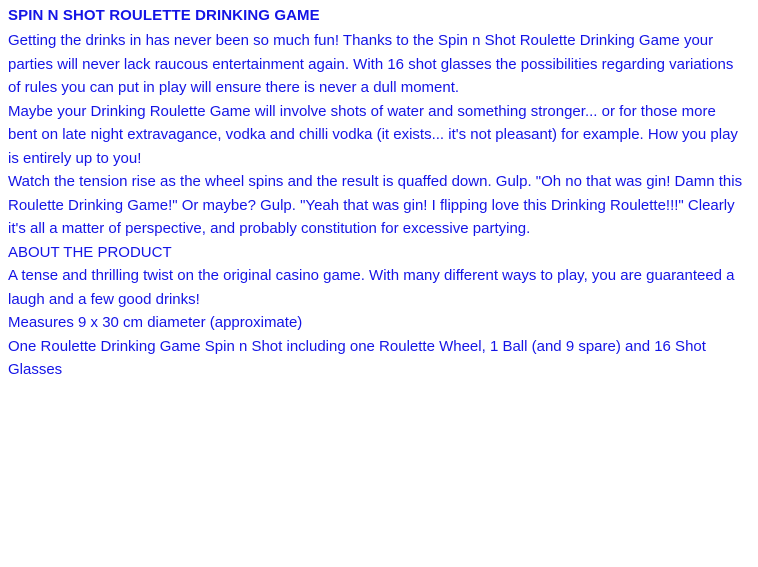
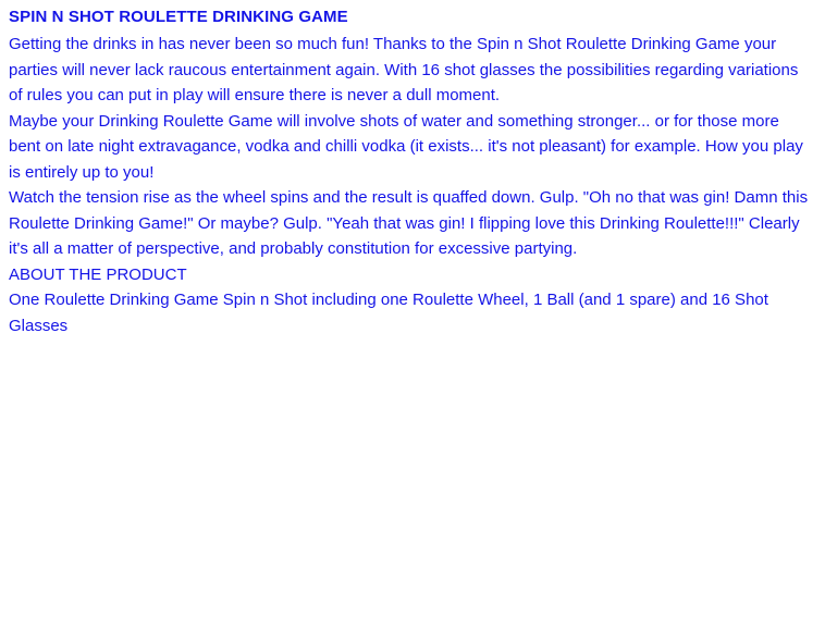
  SPIN N SHOT ROULETTE DRINKING GAME
  Getting the drinks in has never been so much fun! Thanks to the Spin n Shot Roulette Drinking Game your parties will never lack raucous entertainment again. With 16 shot glasses the possibilities regarding variations of rules you can put in play will ensure there is never a dull moment.
  Maybe your Drinking Roulette Game will involve shots of water and something stronger... or for those more bent on late night extravagance, vodka and chilli vodka (it exists... it's not pleasant) for example. How you play is entirely up to you!
  Watch the tension rise as the wheel spins and the result is quaffed down. Gulp. "Oh no that was gin! Damn this Roulette Drinking Game!" Or maybe? Gulp. "Yeah that was gin! I flipping love this Drinking Roulette!!!" Clearly it's all a matter of perspective, and probably constitution for excessive partying.
  ABOUT THE PRODUCT
- A tense and thrilling twist on the original casino game. With many different ways to play, you are guaranteed a laugh and a few good drinks!
- Measures 9 x 30 cm diameter (approximate)
- One Roulette Drinking Game Spin n Shot including one Roulette Wheel, 1 Ball (and 9 spare) and 16 Shot Glasses
+ One Roulette Drinking Game Spin n Shot including one Roulette Wheel, 1 Ball (and 1 spare) and 16 Shot Glasses
